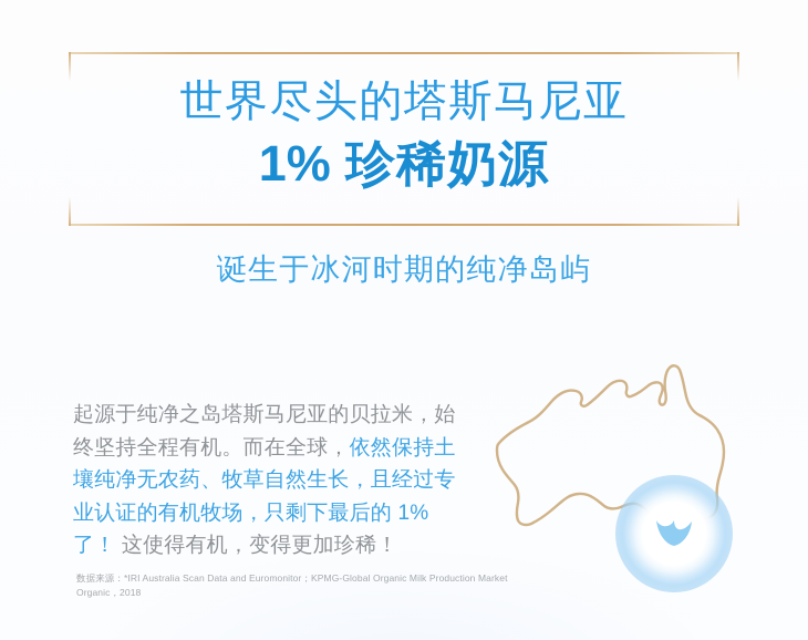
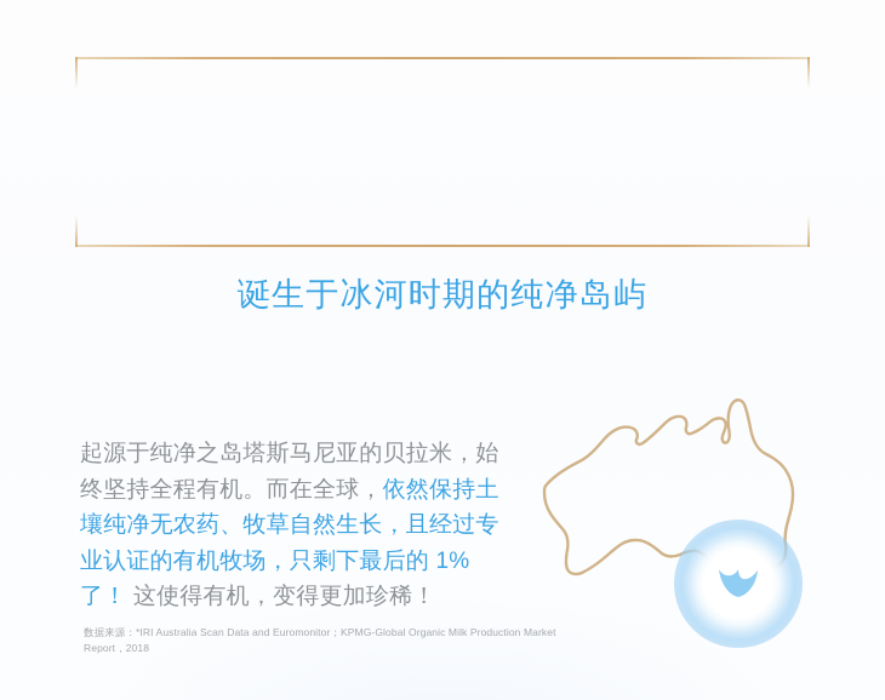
- 世界尽头的塔斯马尼亚
- 1% 珍稀奶源
  诞生于冰河时期的纯净岛屿
  起源于纯净之岛塔斯马尼亚的贝拉米，始终坚持全程有机。而在全球，依然保持土壤纯净无农药、牧草自然生长，且经过专业认证的有机牧场，只剩下最后的 1% 了！ 这使得有机，变得更加珍稀！
- 数据来源：*IRI Australia Scan Data and Euromonitor；KPMG-Global Organic Milk Production Market Organic，2018
+ 数据来源：*IRI Australia Scan Data and Euromonitor；KPMG-Global Organic Milk Production Market Report，2018
